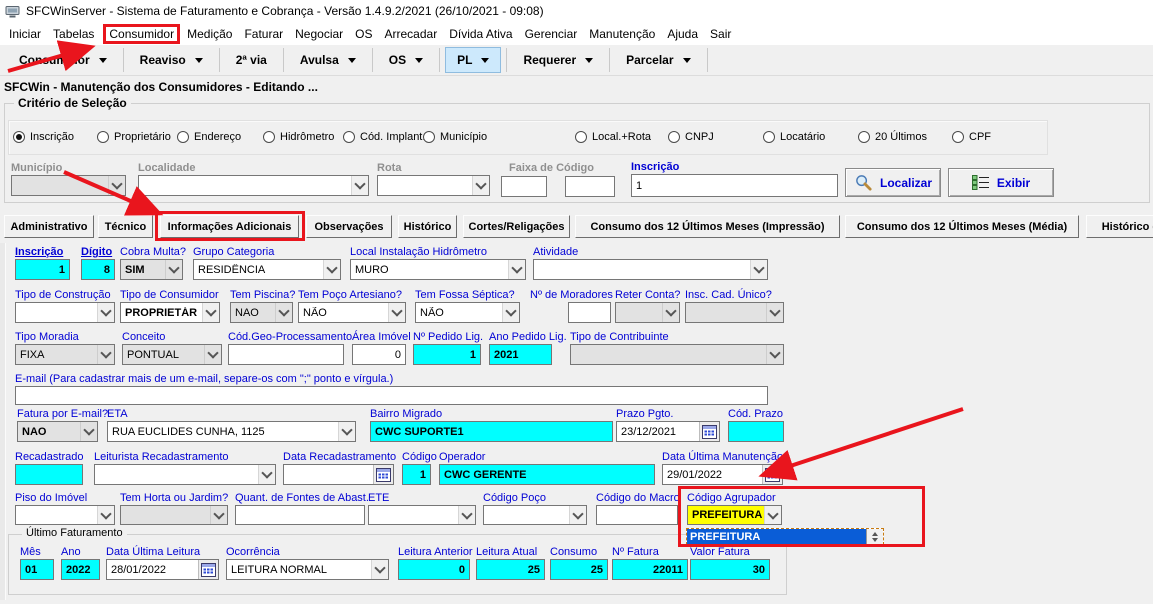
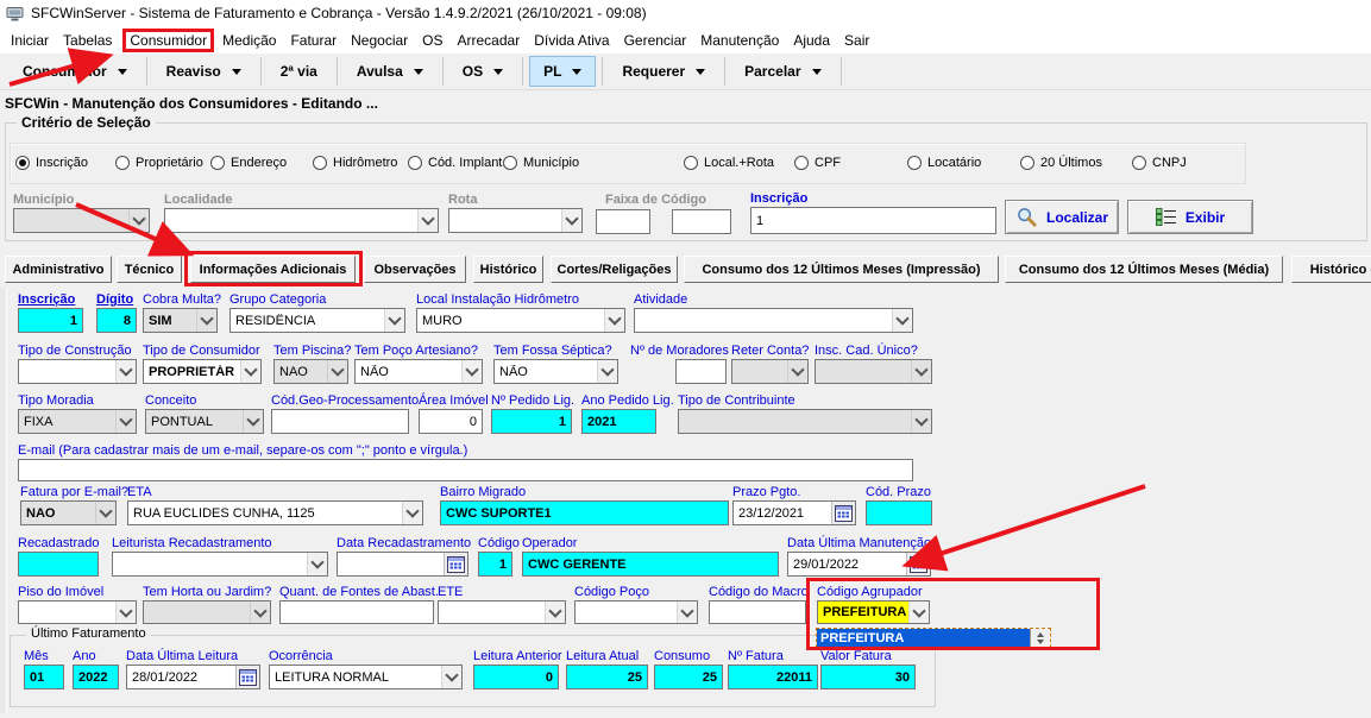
  SFCWinServer - Sistema de Faturamento e Cobrança - Versão 1.4.9.2/2021 (26/10/2021 - 09:08)
  Iniciar
  Tabelas
  Consumidor
  Medição
  Faturar
  Negociar
  OS
  Arrecadar
  Dívida Ativa
  Gerenciar
  Manutenção
  Ajuda
  Sair
  Conmidor
  Reaviso
  2ª via
  Avulsa
  OS
  PL
  Requerer
  Parcelar
  SFCWin - Manutenção dos Consumidores - Editando ...
  Critério de Seleção
  Inscrição
  Proprietário
  Endereço
  Hidrômetro
  Cód. Implant
  Município
  Local.+Rota
- CNPJ
+ CPF
  Locatário
  20 Últimos
- CPF
+ CNPJ
  Município
  Localidade
  Rota
  Faixa de Código
  Inscrição
  1
  Localizar
  Exibir
  Administrativo
  Técnico
  Informações Adicionais
  Observações
  Histórico
  Cortes/Religações
  Consumo dos 12 Últimos Meses (Impressão)
  Consumo dos 12 Últimos Meses (Média)
  Histórico
  Inscrição
  1
  Dígito
  8
  Cobra Multa?
  SIM
  Grupo Categoria
  RESIDÊNCIA
  Local Instalação Hidrômetro
  MURO
  Atividade
  Tipo de Construção
  Tipo de Consumidor
  PROPRIETÁR
  Tem Piscina?
  NAO
  Tem Poço Artesiano?
  NÃO
  Tem Fossa Séptica?
  NÃO
  Nº de Moradores
  Reter Conta?
  Insc. Cad. Único?
  Tipo Moradia
  FIXA
  Conceito
  PONTUAL
  Cód.Geo-Processamen
  Área Imóve
  0
  Nº Pedido Lig
  1
  Ano Pedido L
  2021
  Tipo de Contribuinte
  E-mail (Para cadastrar mais de um e-mail, separe-os com ";" ponto e vírgula.)
  Fatura por E-ma
  NAO
  ETA
  RUA EUCLIDES CUNHA, 1125
  Bairro Migrado
  CWC SUPORTE1
  Prazo Pgto.
  23/12/2021
  Cód. Prazo
  Recadastrado
  Leiturista Recadastramento
  Data Recadastramento
  Códig
  1
  Operador
  CWC GERENTE
  Data Última Manutenção
  29/01/2022
  Piso do Imóvel
  Tem Horta ou Jardim?
  Quant. de Fontes de Abast
  ETE
  Código Poço
  Código do Macro
  Código Agrupador
  PREFEITURA
  PREFEITURA
  Último Faturamento
  Mês
  01
  Ano
  2022
  Data Última Leitura
  28/01/2022
  Ocorrência
  LEITURA NORMAL
  Leitura Anterio
  0
  Leitura Atual
  25
  Consumo
  25
  Nº Fatura
  22011
  Valor Fatura
  30
